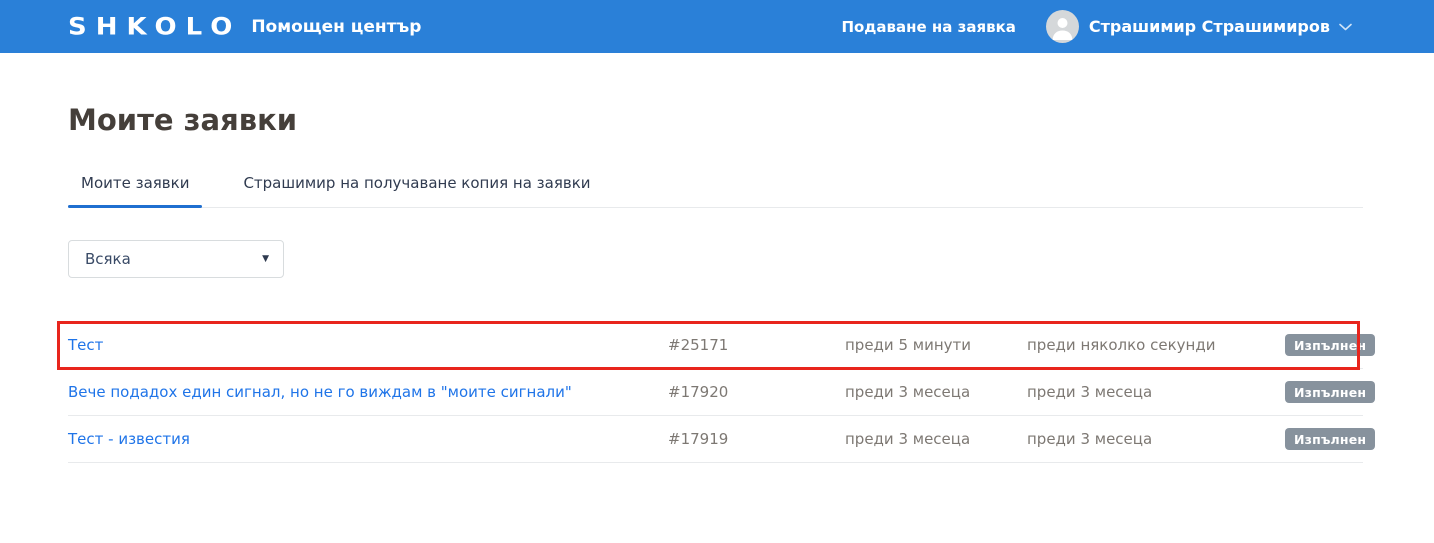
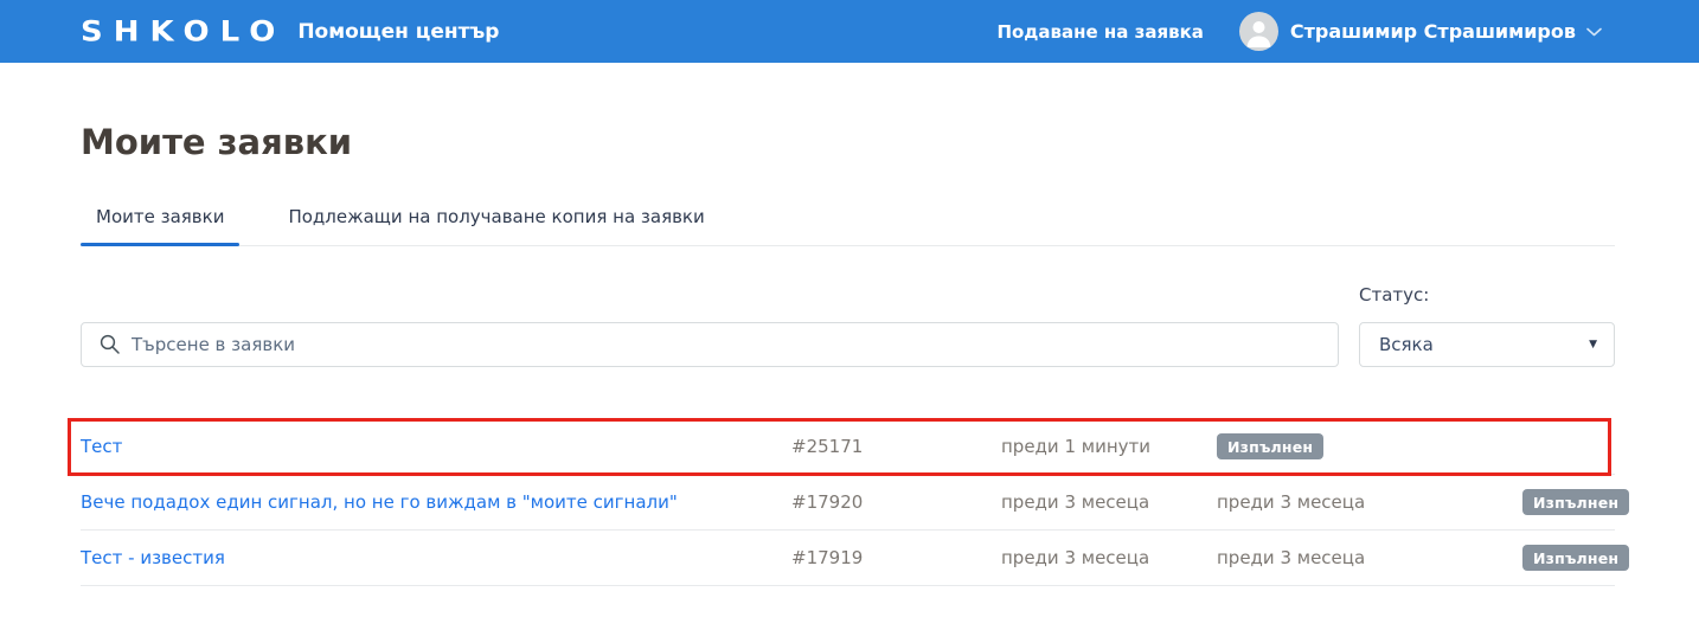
  SHKOLO
  Помощен център
  Подаване на заявка
  Страшимир Страшимиров
  Моите заявки
  Моите заявки
- Страшимир на получаване копия на заявки
+ Подлежащи на получаване копия на заявки
+ Търсене в заявки
+ Статус:
  Всяка
  ▼
  Тест
  #25171
- преди 5 минути
+ преди 1 минути
- преди няколко секунди
  Изпълнен
  Вече подадох един сигнал, но не го виждам в "моите сигнали"
  #17920
  преди 3 месеца
  преди 3 месеца
  Изпълнен
  Тест - известия
  #17919
  преди 3 месеца
  преди 3 месеца
  Изпълнен
